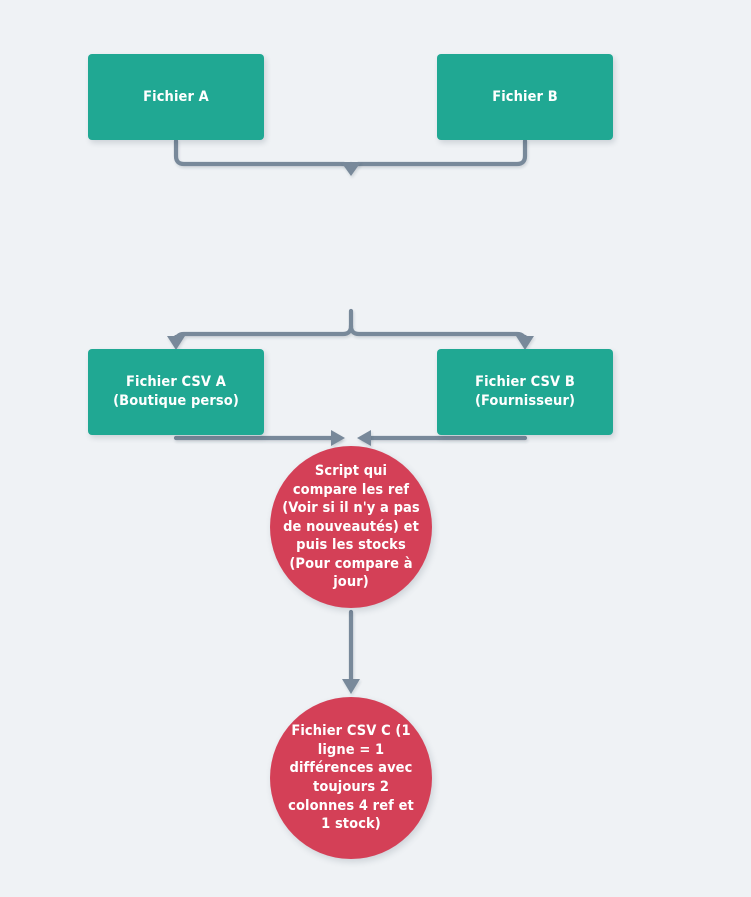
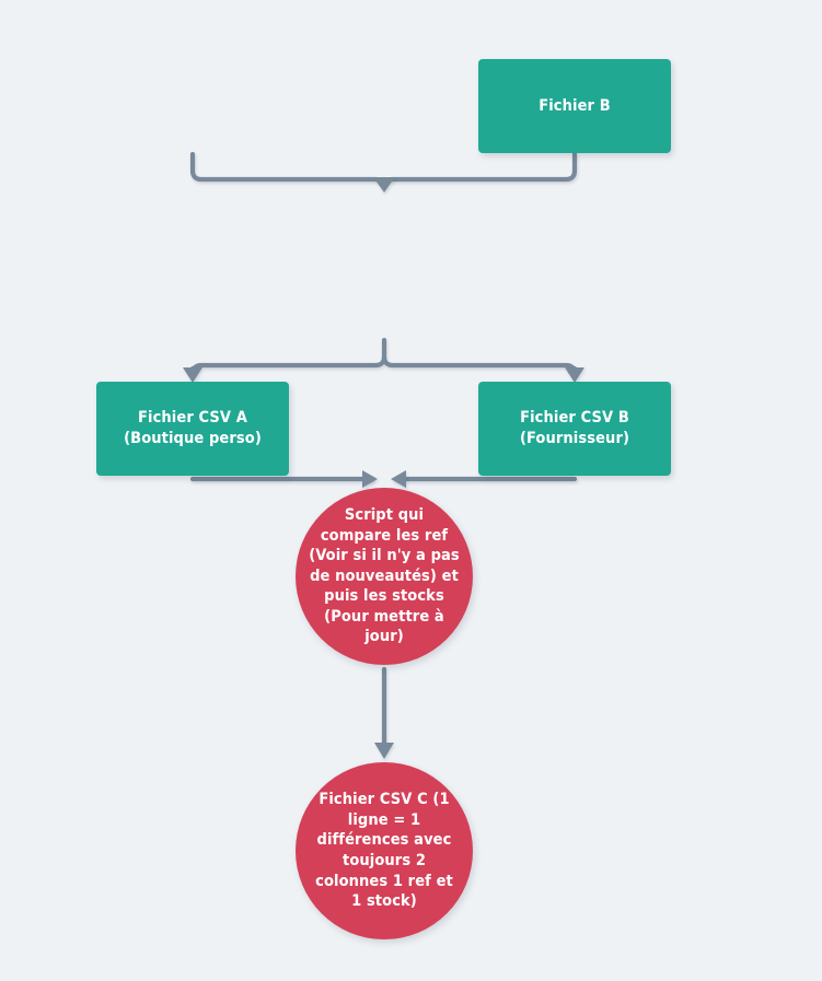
- Fichier A
  Fichier B
  Fichier CSV A
  (Boutique perso)
  Fichier CSV B
  (Fournisseur)
- Script qui compare les ref (Voir si il n'y a pas de nouveautés) et puis les stocks (Pour compare à jour)
+ Script qui compare les ref (Voir si il n'y a pas de nouveautés) et puis les stocks (Pour mettre à jour)
- Fichier CSV C (1 ligne = 1 différences avec toujours 2 colonnes 4 ref et 1 stock)
+ Fichier CSV C (1 ligne = 1 différences avec toujours 2 colonnes 1 ref et 1 stock)
